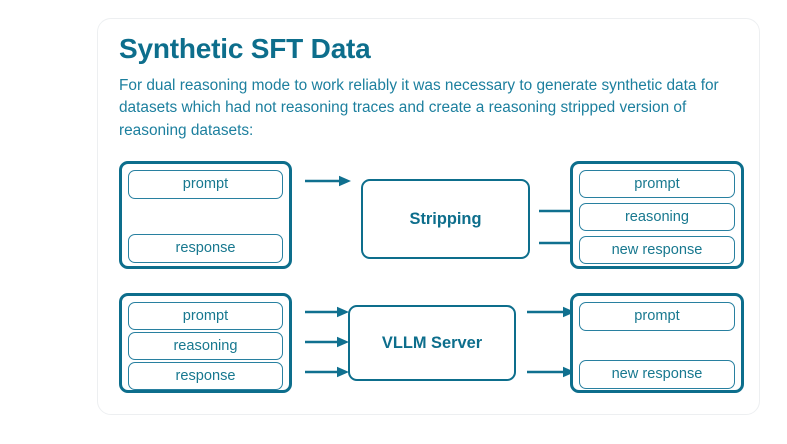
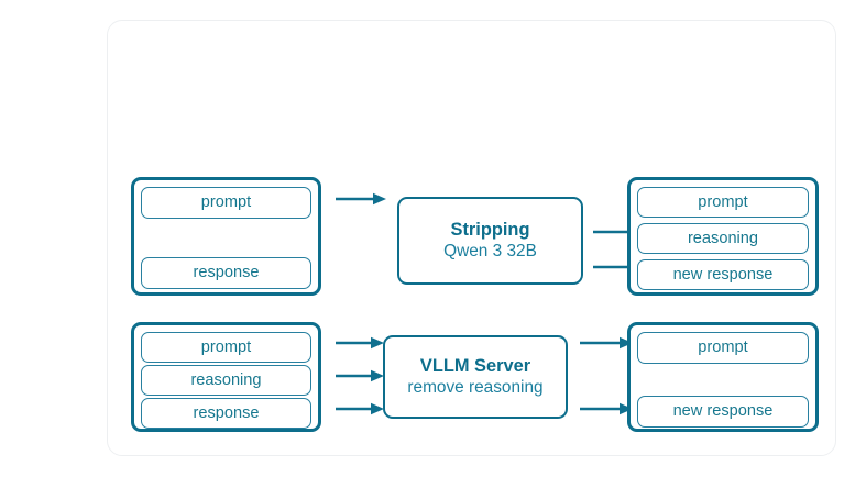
- Synthetic SFT Data
- For dual reasoning mode to work reliably it was necessary to generate synthetic data for datasets which had not reasoning traces and create a reasoning stripped version of reasoning datasets:
  prompt
  response
  Stripping
+ Qwen 3 32B
  prompt
  reasoning
  new response
  prompt
  reasoning
  response
  VLLM Server
+ remove reasoning
  prompt
  new response
